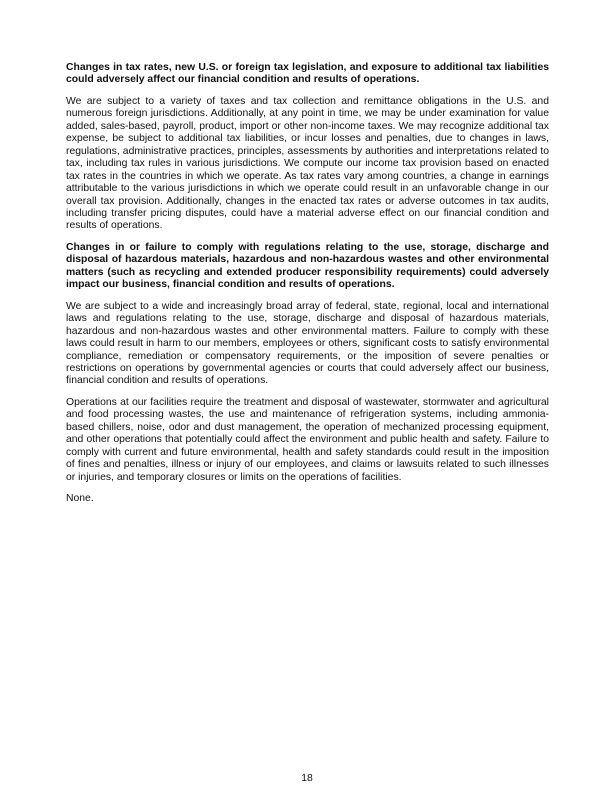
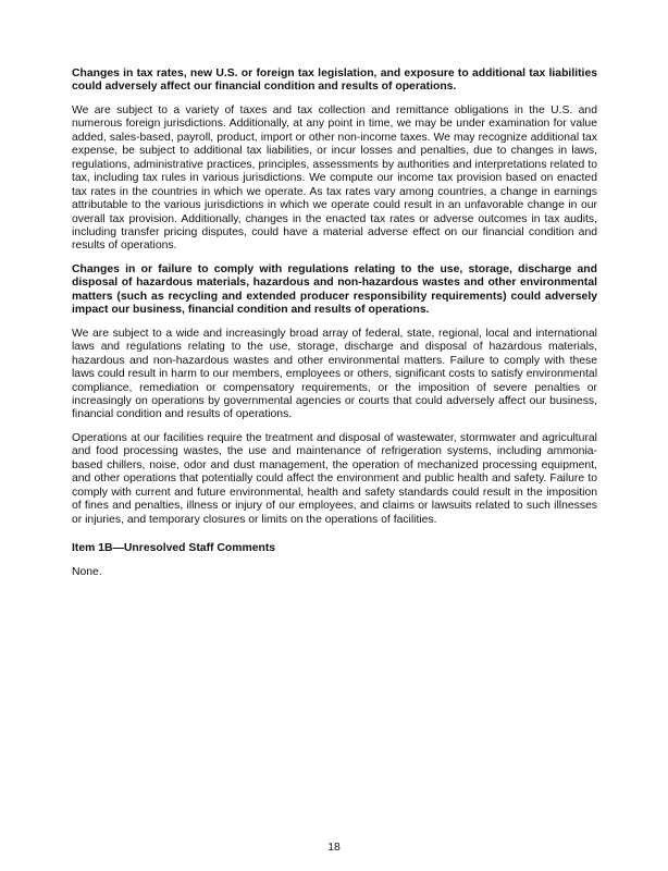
  Changes in tax rates, new U.S. or foreign tax legislation, and exposure to additional tax liabilities could adversely affect our financial condition and results of operations.
  We are subject to a variety of taxes and tax collection and remittance obligations in the U.S. and numerous foreign jurisdictions. Additionally, at any point in time, we may be under examination for value added, sales-based, payroll, product, import or other non-income taxes. We may recognize additional tax expense, be subject to additional tax liabilities, or incur losses and penalties, due to changes in laws, regulations, administrative practices, principles, assessments by authorities and interpretations related to tax, including tax rules in various jurisdictions. We compute our income tax provision based on enacted tax rates in the countries in which we operate. As tax rates vary among countries, a change in earnings attributable to the various jurisdictions in which we operate could result in an unfavorable change in our overall tax provision. Additionally, changes in the enacted tax rates or adverse outcomes in tax audits, including transfer pricing disputes, could have a material adverse effect on our financial condition and results of operations.
  Changes in or failure to comply with regulations relating to the use, storage, discharge and disposal of hazardous materials, hazardous and non-hazardous wastes and other environmental matters (such as recycling and extended producer responsibility requirements) could adversely impact our business, financial condition and results of operations.
- We are subject to a wide and increasingly broad array of federal, state, regional, local and international laws and regulations relating to the use, storage, discharge and disposal of hazardous materials, hazardous and non-hazardous wastes and other environmental matters. Failure to comply with these laws could result in harm to our members, employees or others, significant costs to satisfy environmental compliance, remediation or compensatory requirements, or the imposition of severe penalties or restrictions on operations by governmental agencies or courts that could adversely affect our business, financial condition and results of operations.
+ We are subject to a wide and increasingly broad array of federal, state, regional, local and international laws and regulations relating to the use, storage, discharge and disposal of hazardous materials, hazardous and non-hazardous wastes and other environmental matters. Failure to comply with these laws could result in harm to our members, employees or others, significant costs to satisfy environmental compliance, remediation or compensatory requirements, or the imposition of severe penalties or increasingly on operations by governmental agencies or courts that could adversely affect our business, financial condition and results of operations.
  Operations at our facilities require the treatment and disposal of wastewater, stormwater and agricultural and food processing wastes, the use and maintenance of refrigeration systems, including ammonia-based chillers, noise, odor and dust management, the operation of mechanized processing equipment, and other operations that potentially could affect the environment and public health and safety. Failure to comply with current and future environmental, health and safety standards could result in the imposition of fines and penalties, illness or injury of our employees, and claims or lawsuits related to such illnesses or injuries, and temporary closures or limits on the operations of facilities.
+ Item 1B—Unresolved Staff Comments
  None.
  18
